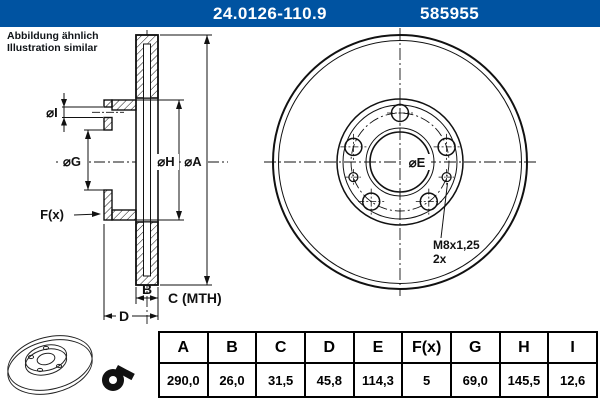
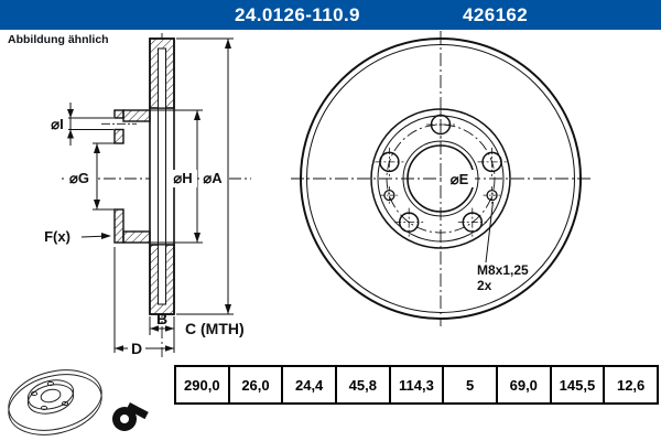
  24.0126-110.9
- 585955
+ 426162
  Abbildung ähnlich
- Illustration similar
  ⌀I
  ⌀G
  ⌀H
  ⌀A
  F(x)
  B
  C (MTH)
  D
  ⌀E
  M8x1,25
  2x
- A	B	C	D	E	F(x)	G	H	I
- 290,0	26,0	31,5	45,8	114,3	5	69,0	145,5	12,6
+ 290,0	26,0	24,4	45,8	114,3	5	69,0	145,5	12,6
